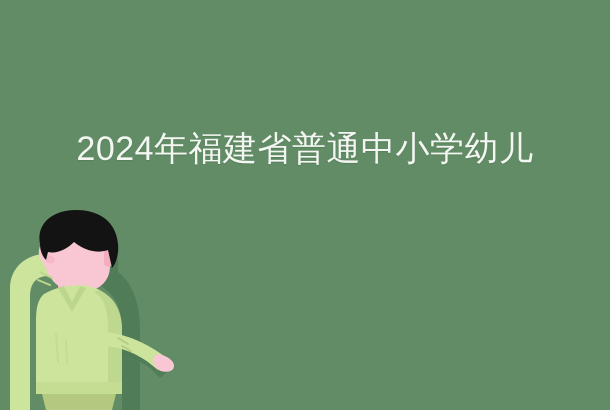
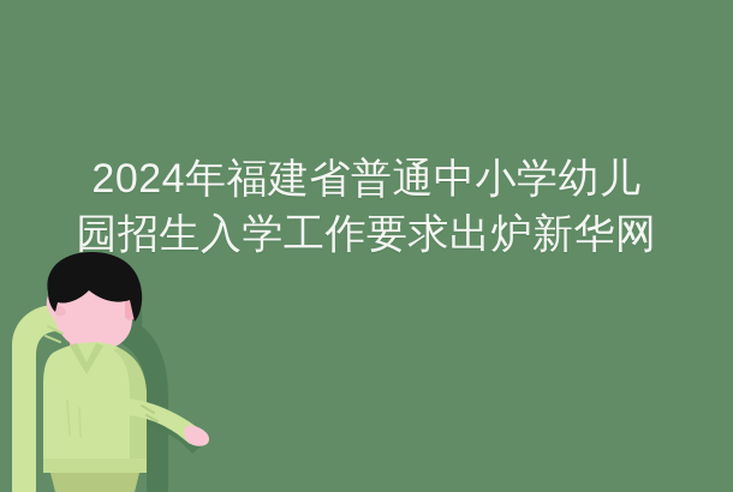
  2024年福建省普通中小学幼儿
+ 园招生入学工作要求出炉新华网
